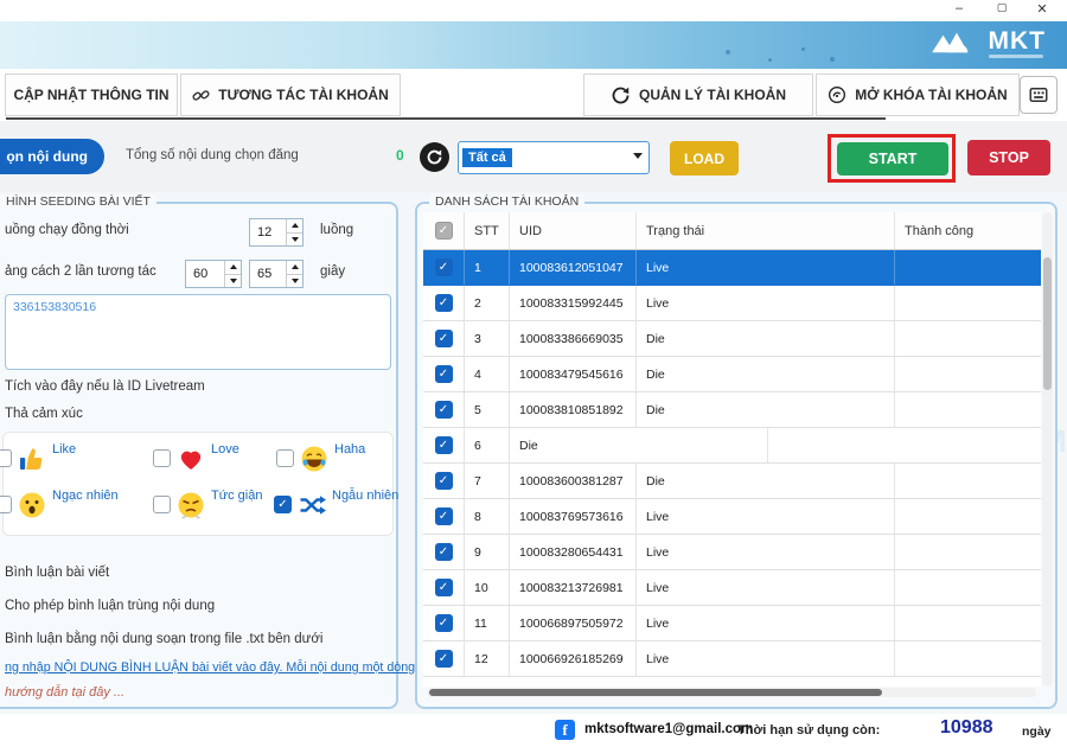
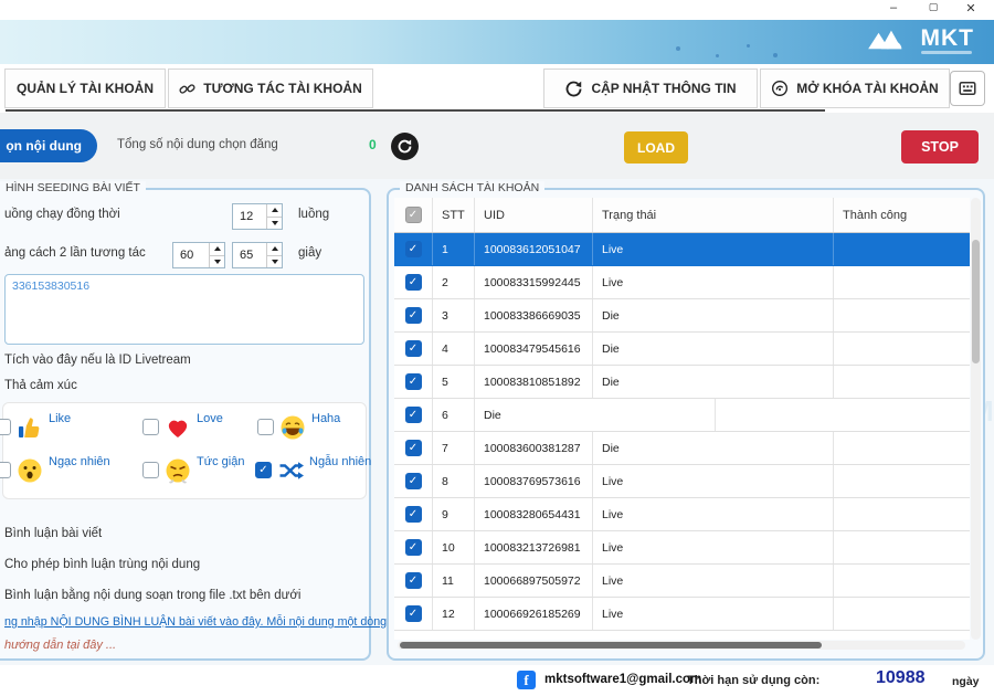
  –
  ▢
  ✕
  MKT
- CẬP NHẬT THÔNG TIN
+ QUẢN LÝ TÀI KHOẢN
  TƯƠNG TÁC TÀI KHOẢN
- QUẢN LÝ TÀI KHOẢN
+ CẬP NHẬT THÔNG TIN
  MỞ KHÓA TÀI KHOẢN
  ọn nội dung
  Tổng số nội dung chọn đăng
  0
- Tất cả
  LOAD
- START
  STOP
  HÌNH SEEDING BÀI VIẾT
  uồng chạy đồng thời
  12
  luồng
  ảng cách 2 lần tương tác
  60
  65
  giây
  336153830516
  Tích vào đây nếu là ID Livetream
  Thả cảm xúc
  Like
  Love
  Haha
  Ngạc nhiên
  Tức giận
  Ngẫu nhiên
  Bình luận bài viết
  Cho phép bình luận trùng nội dung
  Bình luận bằng nội dung soạn trong file .txt bên dưới
  ng nhập NỘI DUNG BÌNH LUẬN bài viết vào đây. Mỗi nội dung một dòng
  hướng dẫn tại đây ...
  DANH SÁCH TÀI KHOẢN
  STT
  UID
  Trạng thái
  Thành công
  1
  100083612051047
  Live
  2
  100083315992445
  Live
  3
  100083386669035
  Die
  4
  100083479545616
  Die
  5
  100083810851892
  Die
  6
  Die
  7
  100083600381287
  Die
  8
  100083769573616
  Live
  9
  100083280654431
  Live
  10
  100083213726981
  Live
  11
  100066897505972
  Live
  12
  100066926185269
  Live
  f
  mktsoftware1@gmail.com
  Thời hạn sử dụng còn:
  10988
  ngày
